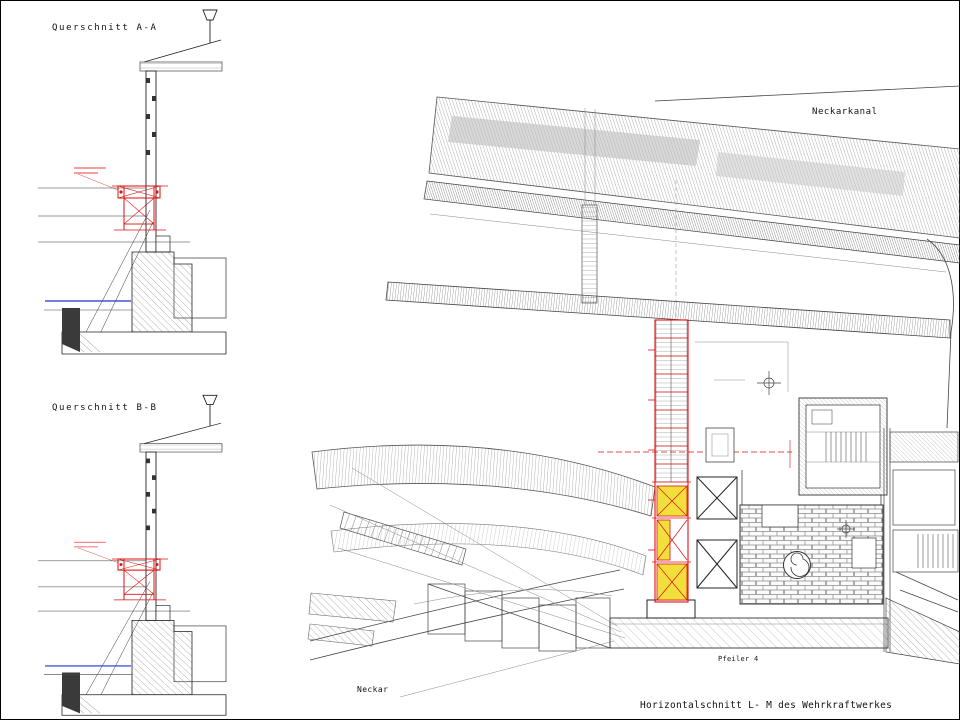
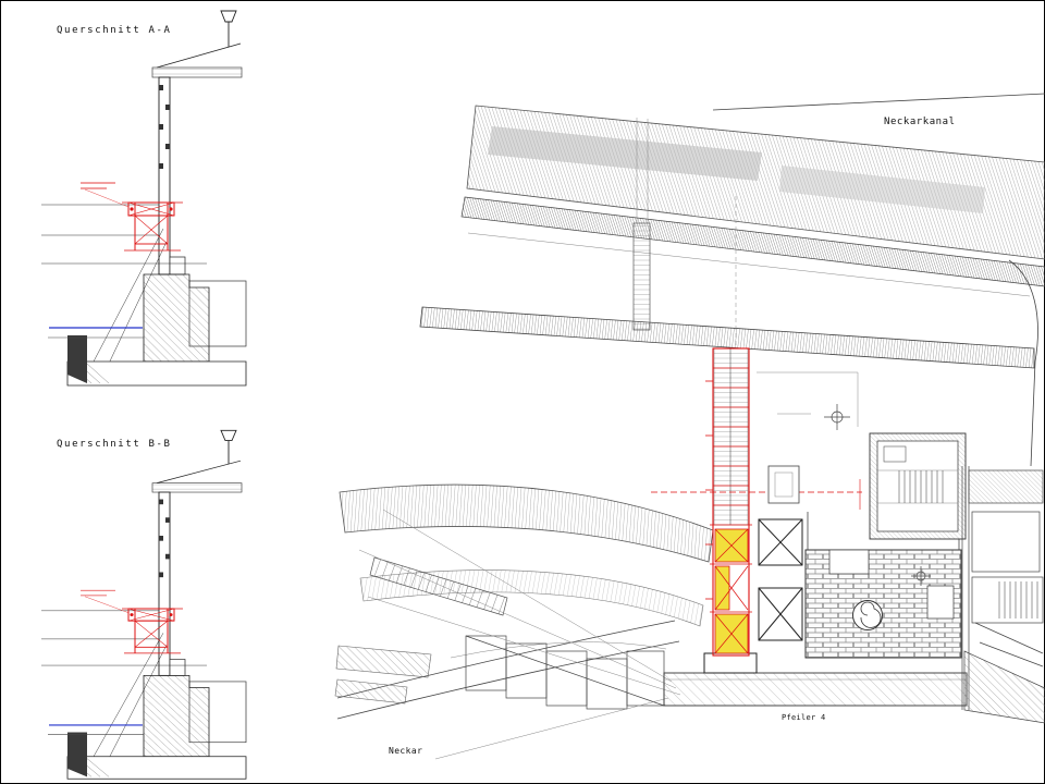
  Querschnitt A-A
  Querschnitt B-B
  Neckarkanal
  Neckar
  Pfeiler 4
- Horizontalschnitt L- M des Wehrkraftwerkes
